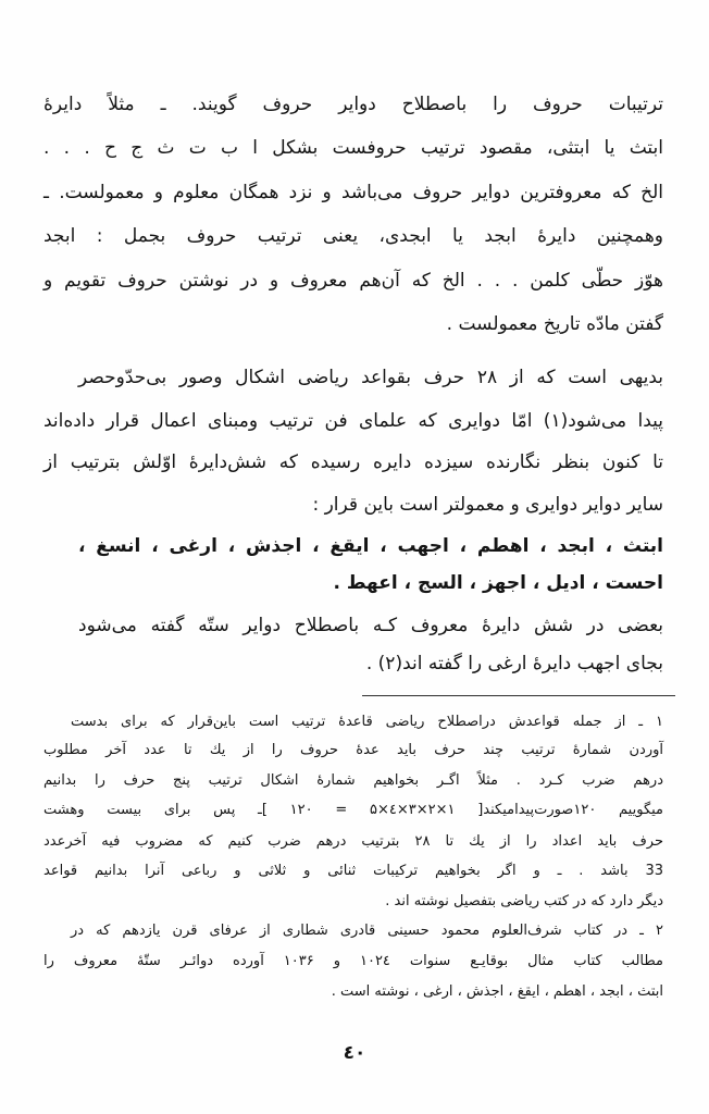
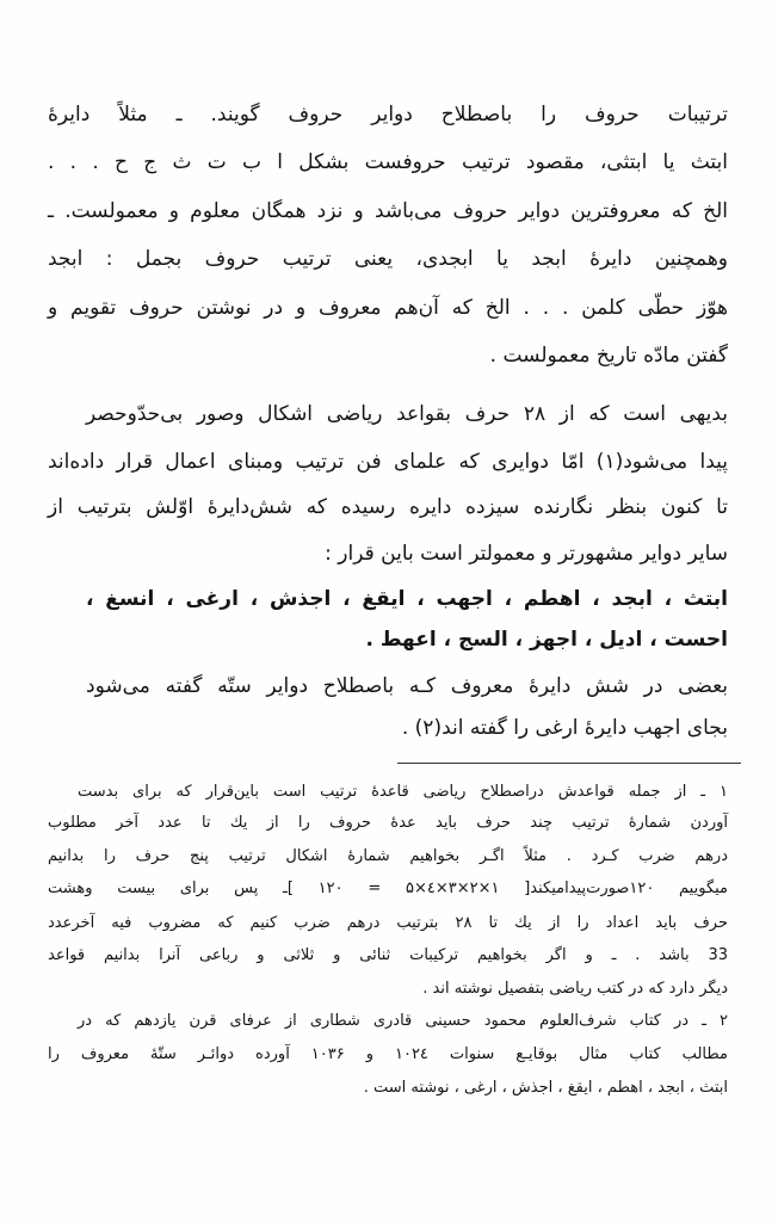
  ترتیبات حروف را باصطلاح دوایر حروف گویند. ـ مثلاً دایرهٔ
  ابتث یا ابتثی، مقصود ترتیب حروفست بشکل ا ب ت ث ج ح . . .
  الخ که معروفترین دوایر حروف می‌باشد و نزد همگان معلوم و معمولست. ـ
  وهمچنین دایرهٔ ابجد یا ابجدی، یعنی ترتیب حروف بجمل : ابجد
  هوّز حطّی کلمن . . . الخ که آن‌هم معروف و در نوشتن حروف تقویم و
  گفتن مادّه تاریخ معمولست .
  بدیهی است که از ۲۸ حرف بقواعد ریاضی اشکال وصور بی‌حدّوحصر
  پیدا می‌شود(۱) امّا دوایری که علمای فن ترتیب ومبنای اعمال قرار داده‌اند
  تا کنون بنظر نگارنده سیزده دایره رسیده که شش‌دایرهٔ اوّلش بترتیب از
- سایر دوایر دوایری و معمولتر است باین قرار :
+ سایر دوایر مشهورتر و معمولتر است باین قرار :
  ابتث ، ابجد ، اهطم ، اجهب ، ایقغ ، اجذش ، ارغی ، انسغ ،
  احست ، ادیل ، اجهز ، السج ، اعهط .
  بعضی در شش دایرهٔ معروف کـه باصطلاح دوایر ستّه گفته می‌شود
  بجای اجهب دایرهٔ ارغی را گفته اند(۲) .
  ۱ ـ از جمله قواعدش دراصطلاح ریاضی قاعدهٔ ترتیب است باین‌قرار که برای بدست
  آوردن شمارهٔ ترتیب چند حرف باید عدهٔ حروف را از یك تا عدد آخر مطلوب
  درهم ضرب کـرد . مثلاً اگـر بخواهیم شمارهٔ اشکال ترتیب پنج حرف را بدانیم
  میگوییم ۱۲۰صورت‌پیدامیکند[ ۱×۲×۳×٤×۵ = ۱۲۰ ]ـ پس برای بیست وهشت
  حرف باید اعداد را از یك تا ۲۸ بترتیب درهم ضرب کنیم که مضروب فیه آخرعدد
  33 باشد . ـ و اگر بخواهیم ترکیبات ثنائی و ثلاثی و رباعی آنرا بدانیم قواعد
  دیگر دارد که در کتب ریاضی بتفصیل نوشته اند .
  ۲ ـ در کتاب شرف‌العلوم محمود حسینی قادری شطاری از عرفای قرن یازدهم که در
  مطالب کتاب مثال بوقایـع سنوات ۱۰۲٤ و ۱۰۳۶ آورده دوائـر ستّهٔ معروف را
  ابتث ، ابجد ، اهطم ، ایقغ ، اجذش ، ارغی ، نوشته است .
- ٤۰
